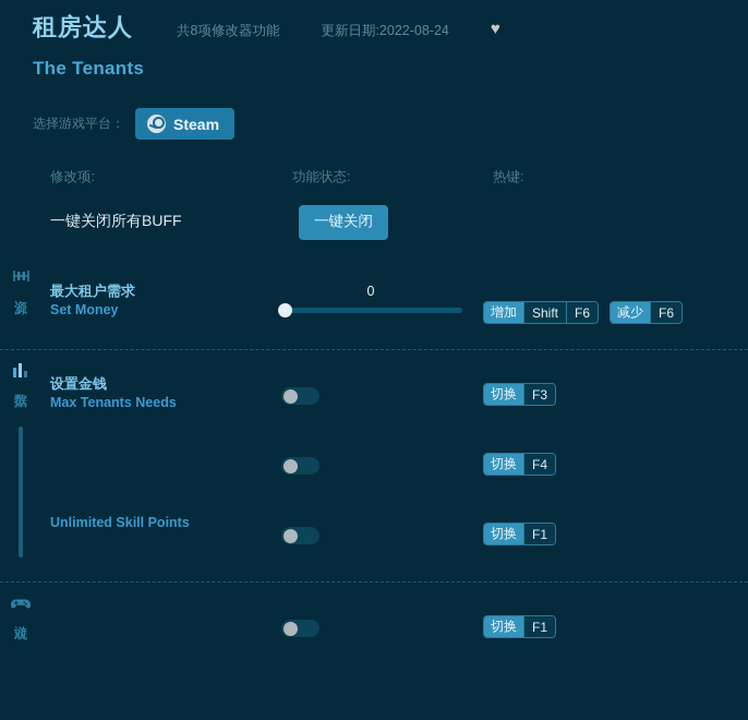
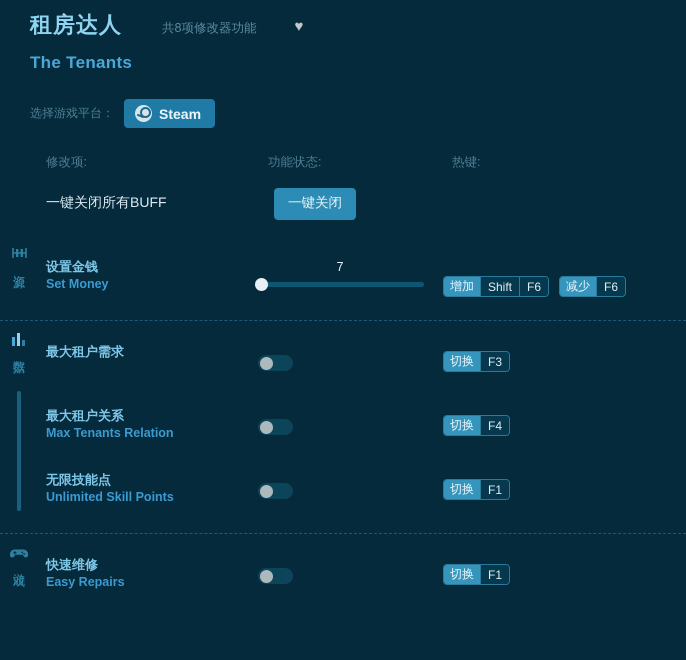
  租房达人
  共8项修改器功能
- 更新日期:2022-08-24
  ♥
  The Tenants
  选择游戏平台：
  Steam
  修改项:
  功能状态:
  热键:
  一键关闭所有BUFF
  一键关闭
- 最大租户需求
+ 设置金钱
  Set Money
- 0
+ 7
  增加
  Shift
  F6
  减少
  F6
- 设置金钱
+ 最大租户需求
- Max Tenants Needs
  切换
  F3
+ 最大租户关系
+ Max Tenants Relation
  切换
  F4
+ 无限技能点
  Unlimited Skill Points
  切换
  F1
+ 快速维修
+ Easy Repairs
  切换
  F1
